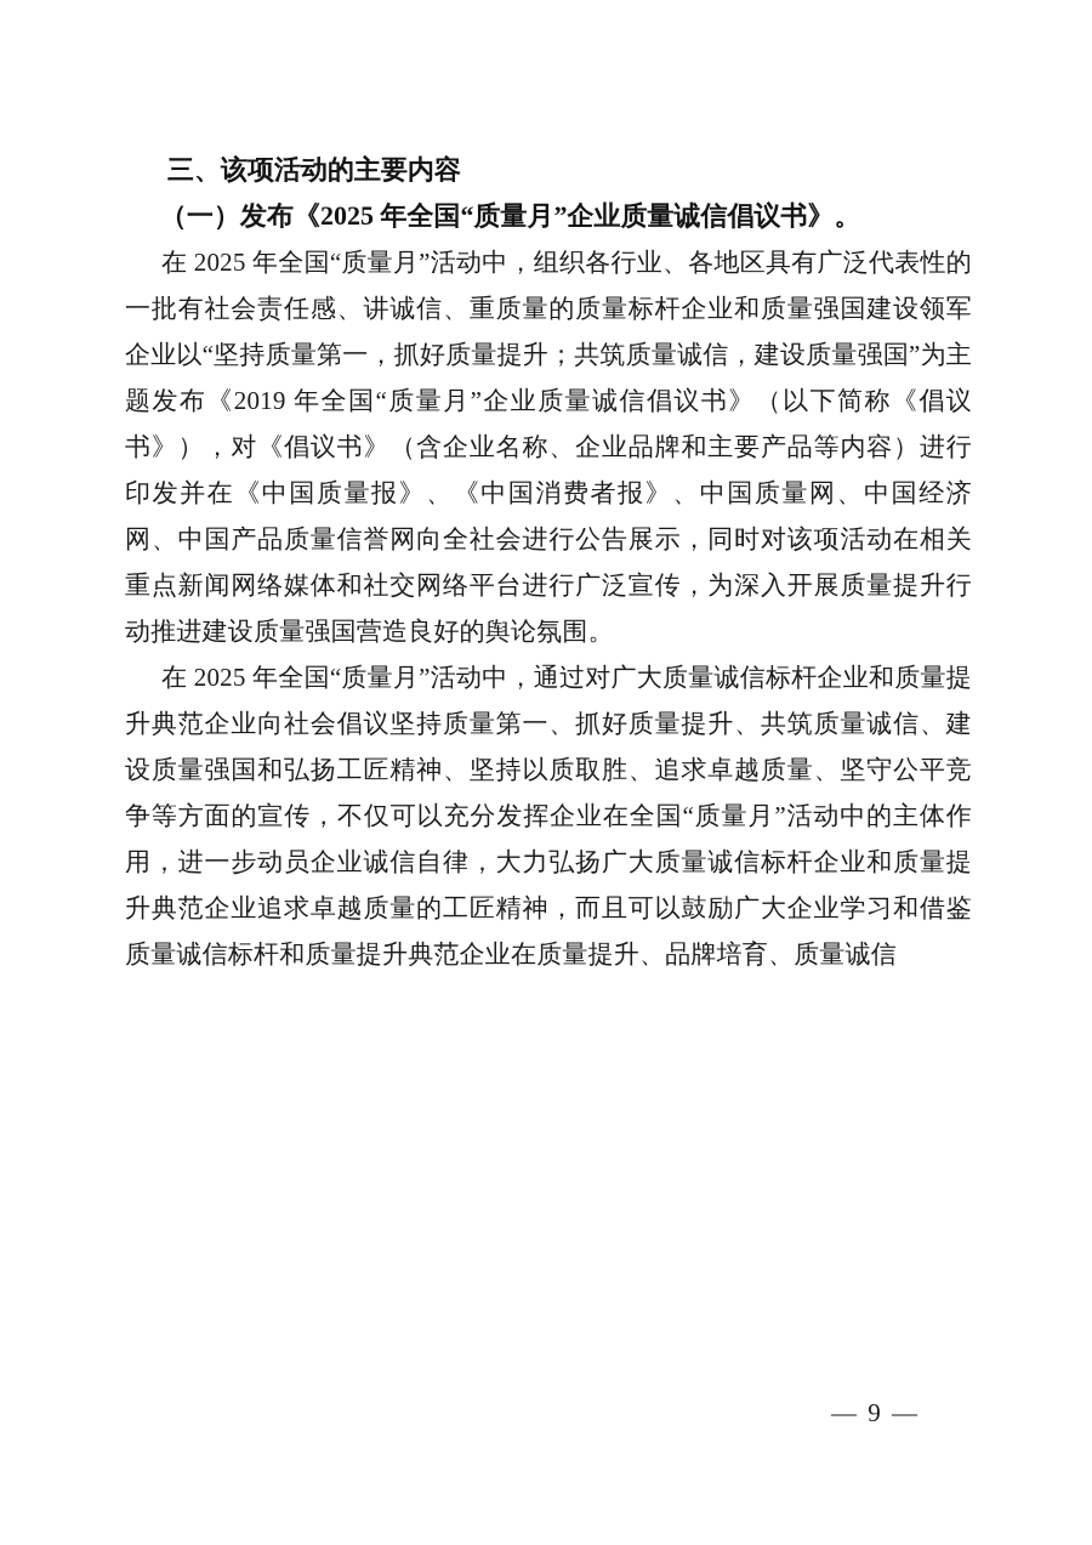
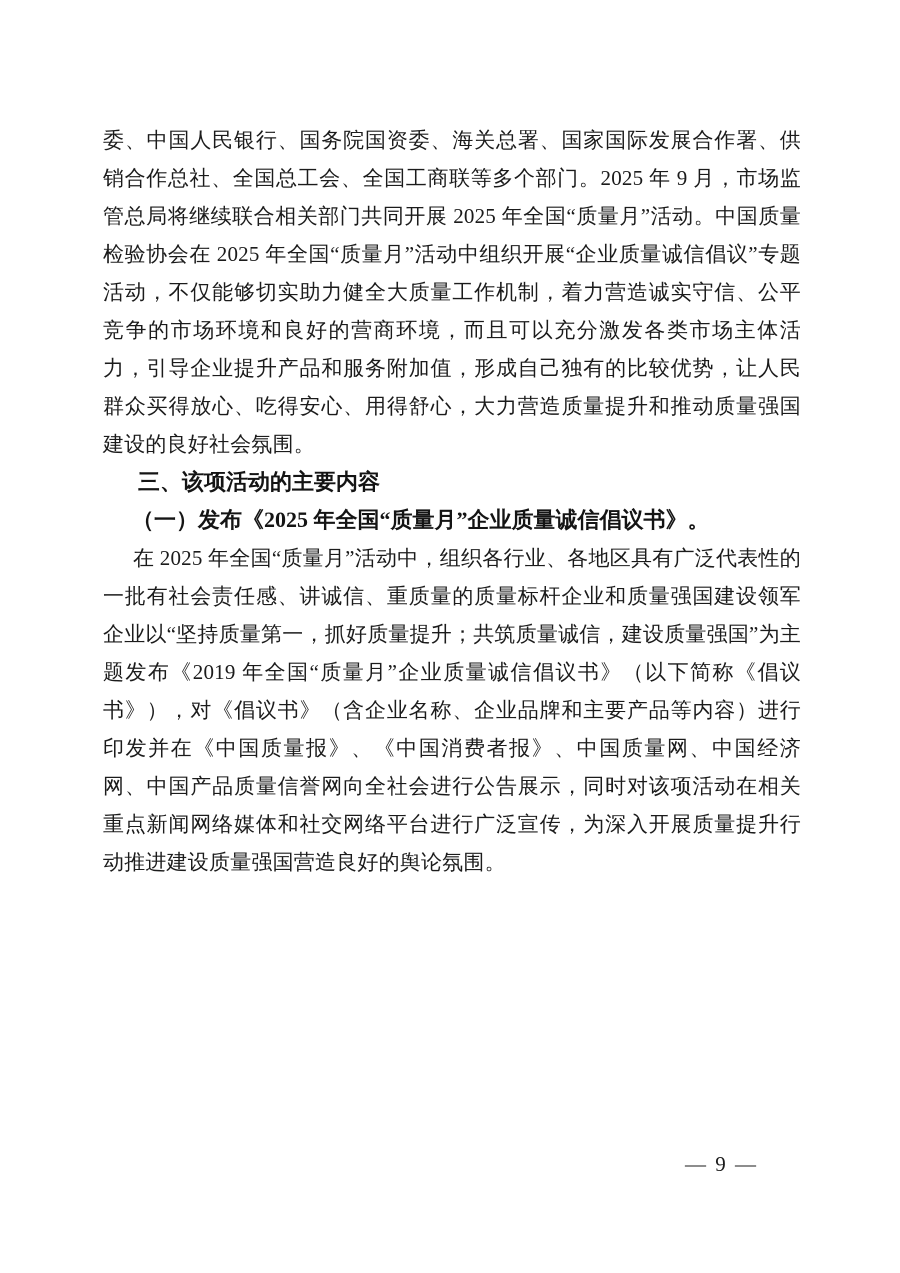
+ 委、中国人民银行、国务院国资委、海关总署、国家国际发展合作署、供销合作总社、全国总工会、全国工商联等多个部门。2025 年 9 月，市场监管总局将继续联合相关部门共同开展 2025 年全国“质量月”活动。中国质量检验协会在 2025 年全国“质量月”活动中组织开展“企业质量诚信倡议”专题活动，不仅能够切实助力健全大质量工作机制，着力营造诚实守信、公平竞争的市场环境和良好的营商环境，而且可以充分激发各类市场主体活力，引导企业提升产品和服务附加值，形成自己独有的比较优势，让人民群众买得放心、吃得安心、用得舒心，大力营造质量提升和推动质量强国建设的良好社会氛围。
  三、该项活动的主要内容
  （一）发布《2025 年全国“质量月”企业质量诚信倡议书》。
  在 2025 年全国“质量月”活动中，组织各行业、各地区具有广泛代表性的一批有社会责任感、讲诚信、重质量的质量标杆企业和质量强国建设领军企业以“坚持质量第一，抓好质量提升；共筑质量诚信，建设质量强国”为主题发布《2019 年全国“质量月”企业质量诚信倡议书》（以下简称《倡议书》），对《倡议书》（含企业名称、企业品牌和主要产品等内容）进行印发并在《中国质量报》、《中国消费者报》、中国质量网、中国经济网、中国产品质量信誉网向全社会进行公告展示，同时对该项活动在相关重点新闻网络媒体和社交网络平台进行广泛宣传，为深入开展质量提升行动推进建设质量强国营造良好的舆论氛围。
- 在 2025 年全国“质量月”活动中，通过对广大质量诚信标杆企业和质量提升典范企业向社会倡议坚持质量第一、抓好质量提升、共筑质量诚信、建设质量强国和弘扬工匠精神、坚持以质取胜、追求卓越质量、坚守公平竞争等方面的宣传，不仅可以充分发挥企业在全国“质量月”活动中的主体作用，进一步动员企业诚信自律，大力弘扬广大质量诚信标杆企业和质量提升典范企业追求卓越质量的工匠精神，而且可以鼓励广大企业学习和借鉴质量诚信标杆和质量提升典范企业在质量提升、品牌培育、质量诚信
  — 9 —
